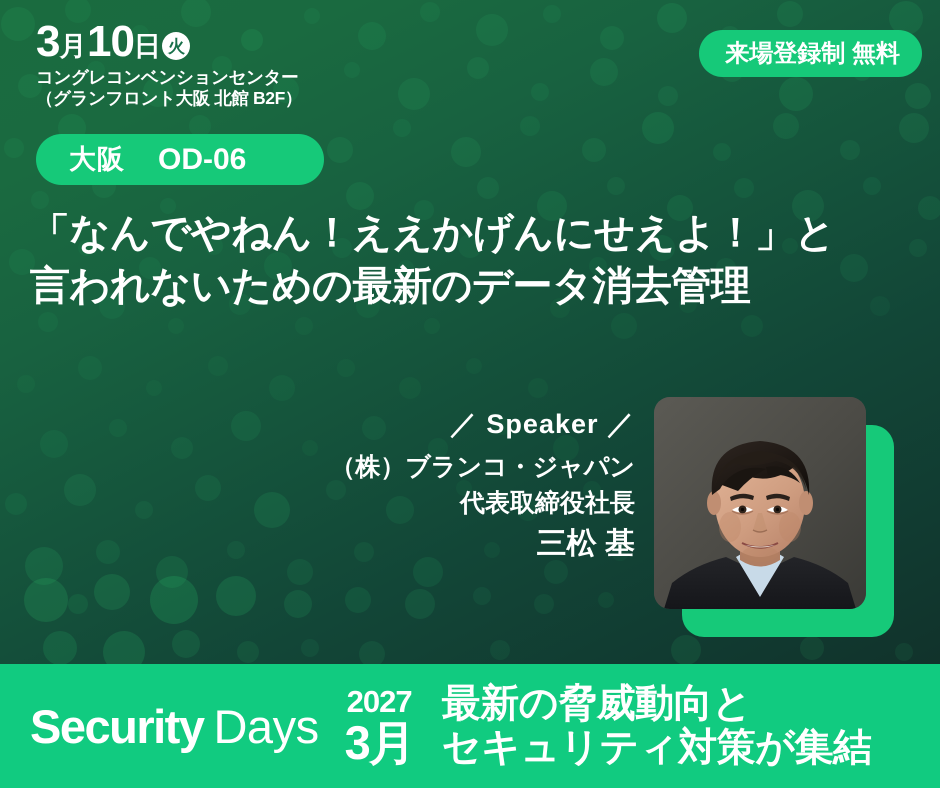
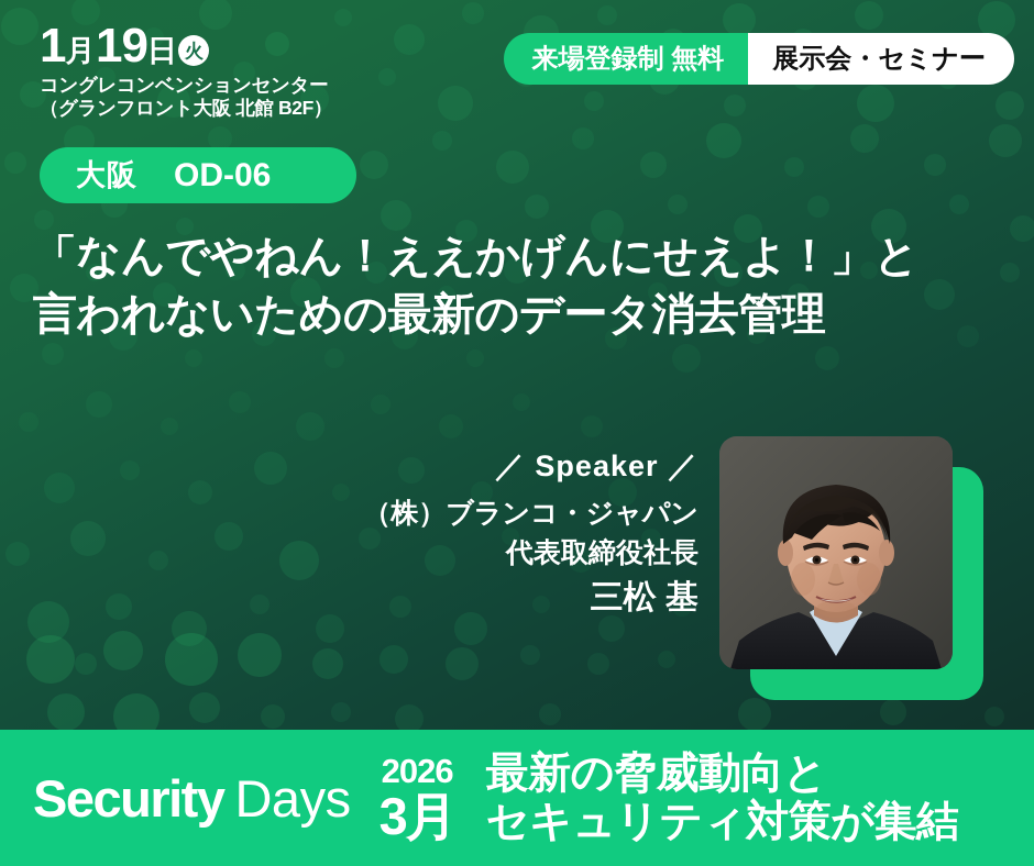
- 3
+ 1
  月
- 10
+ 19
  日
  火
  コングレコンベンションセンター
  （グランフロント大阪 北館 B2F）
  来場登録制 無料
+ 展示会・セミナー
  大阪
  OD-06
  「なんでやねん！ええかげんにせえよ！」と
  言われないための最新のデータ消去管理
  ／ Speaker ／
  （株）ブランコ・ジャパン
  代表取締役社長
  三松 基
  Security
  Days
- 2027
+ 2026
  3月
  最新の脅威動向と
  セキュリティ対策が集結
